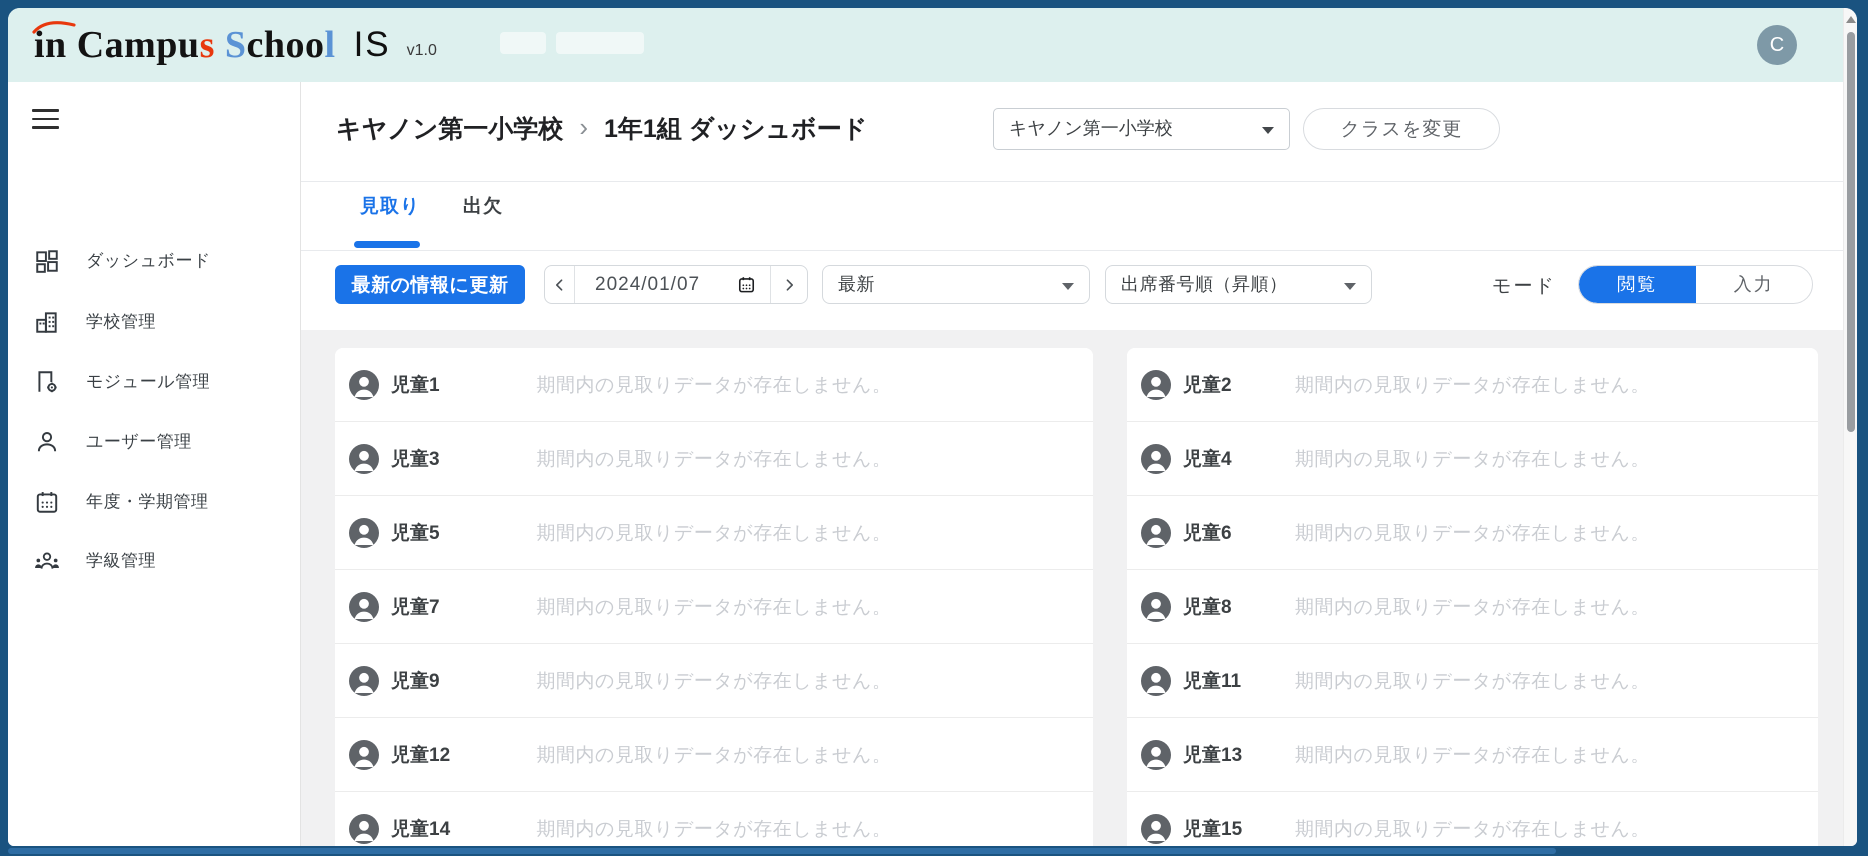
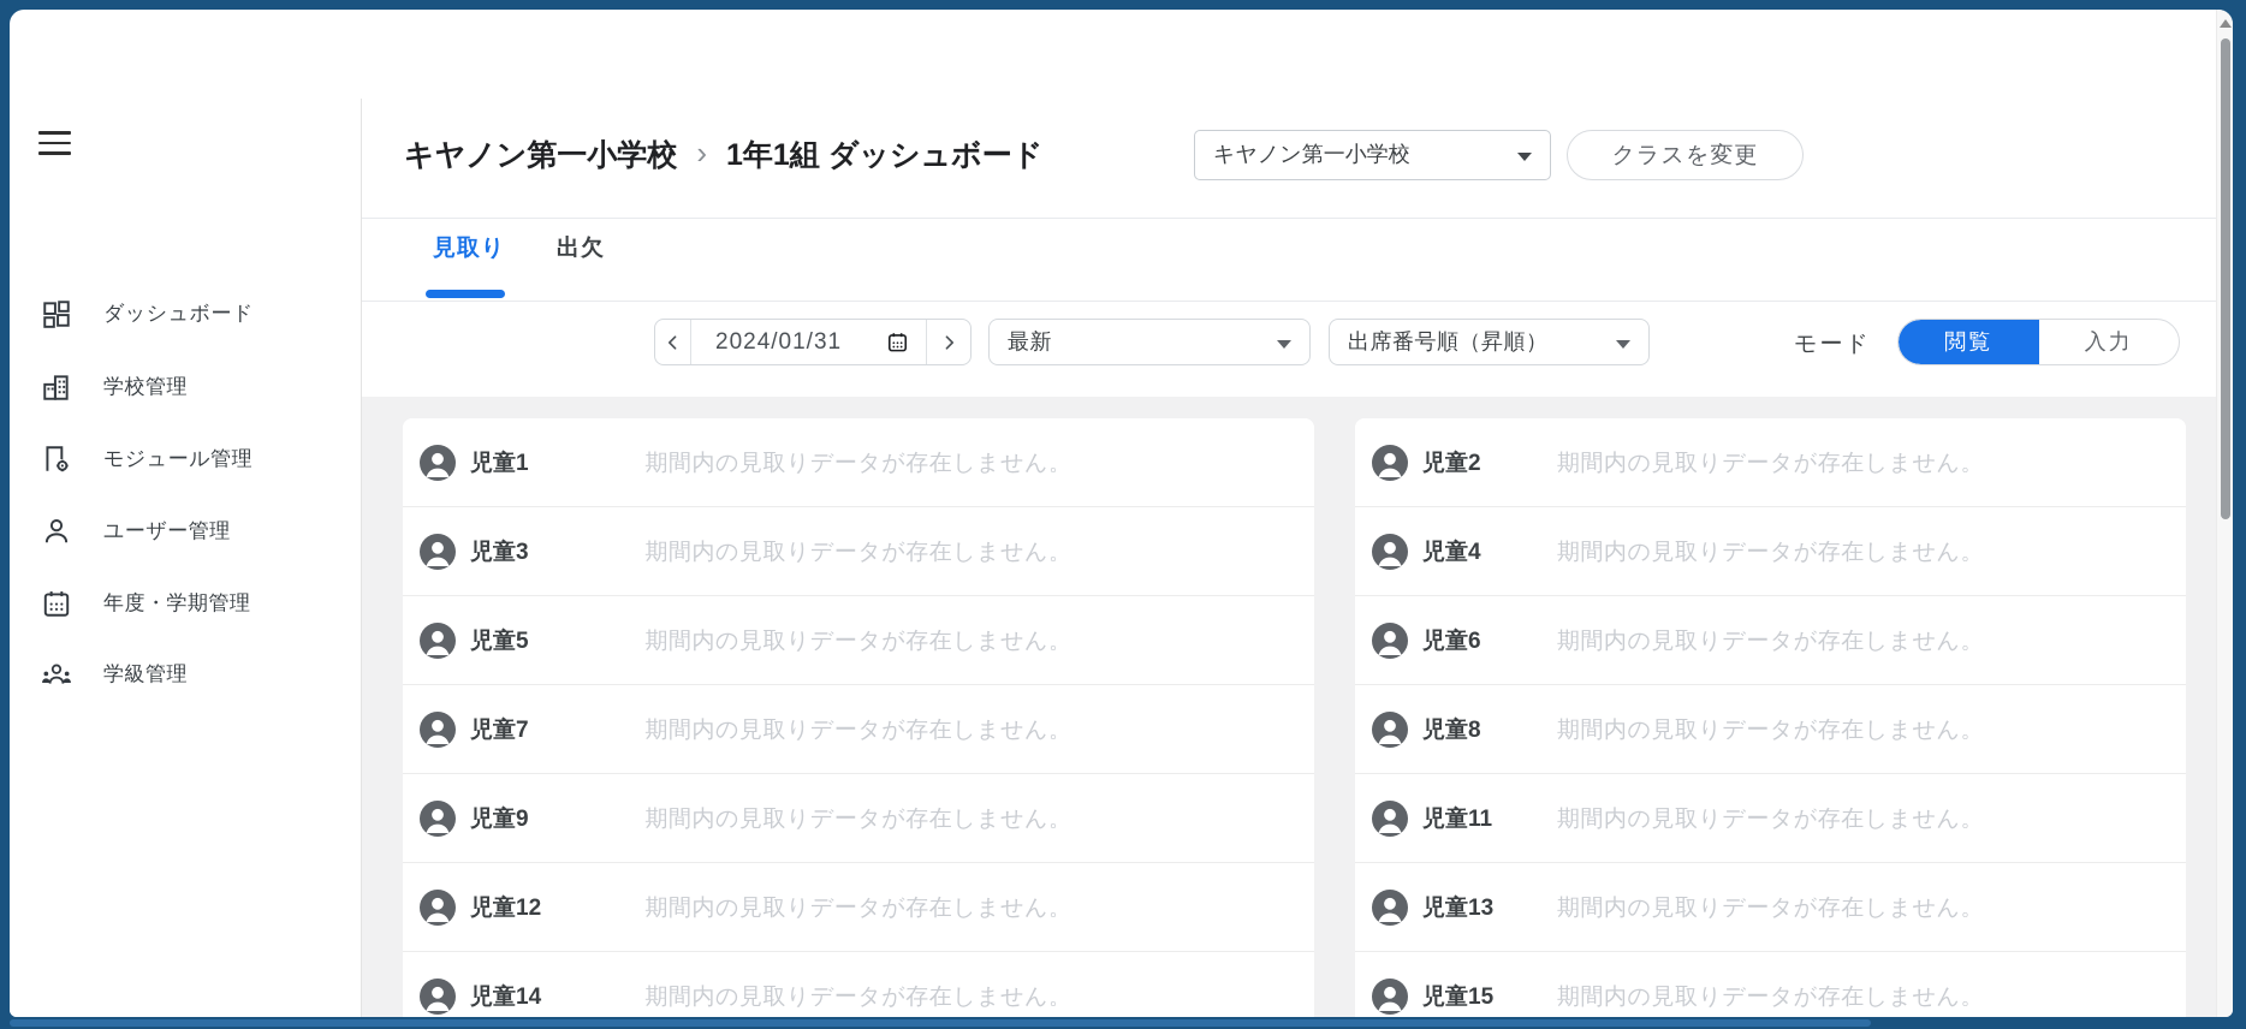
- in Campus School
- IS
- v1.0
- C
  ダッシュボード
  学校管理
  モジュール管理
  ユーザー管理
  年度・学期管理
  学級管理
  キヤノン第一小学校
  ›
  1年1組 ダッシュボード
  キヤノン第一小学校
  クラスを変更
  見取り
  出欠
- 最新の情報に更新
- 2024/01/07
+ 2024/01/31
  最新
  出席番号順（昇順）
  モード
  閲覧
  入力
  児童1
  期間内の見取りデータが存在しません。
  児童3
  期間内の見取りデータが存在しません。
  児童5
  期間内の見取りデータが存在しません。
  児童7
  期間内の見取りデータが存在しません。
  児童9
  期間内の見取りデータが存在しません。
  児童12
  期間内の見取りデータが存在しません。
  児童14
  期間内の見取りデータが存在しません。
  児童2
  期間内の見取りデータが存在しません。
  児童4
  期間内の見取りデータが存在しません。
  児童6
  期間内の見取りデータが存在しません。
  児童8
  期間内の見取りデータが存在しません。
  児童11
  期間内の見取りデータが存在しません。
  児童13
  期間内の見取りデータが存在しません。
  児童15
  期間内の見取りデータが存在しません。
